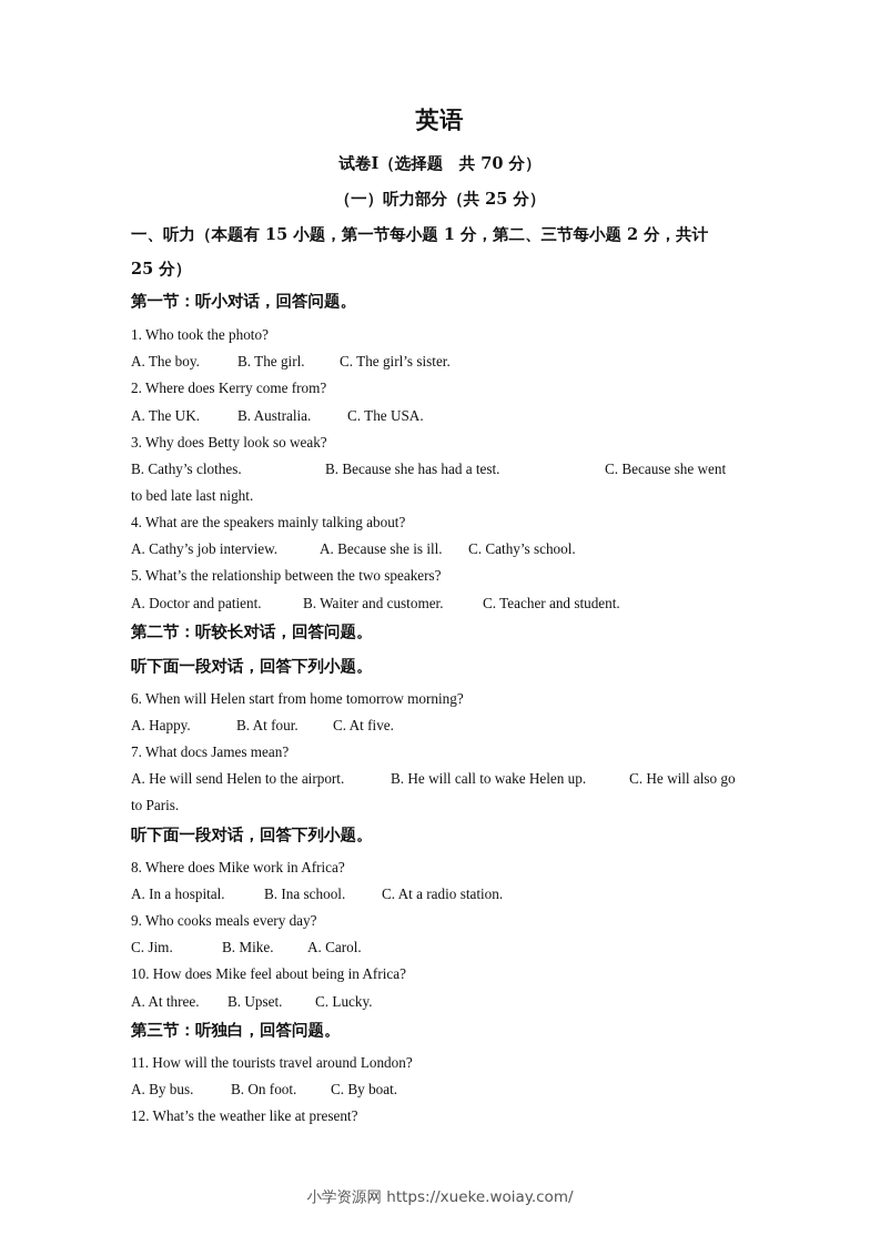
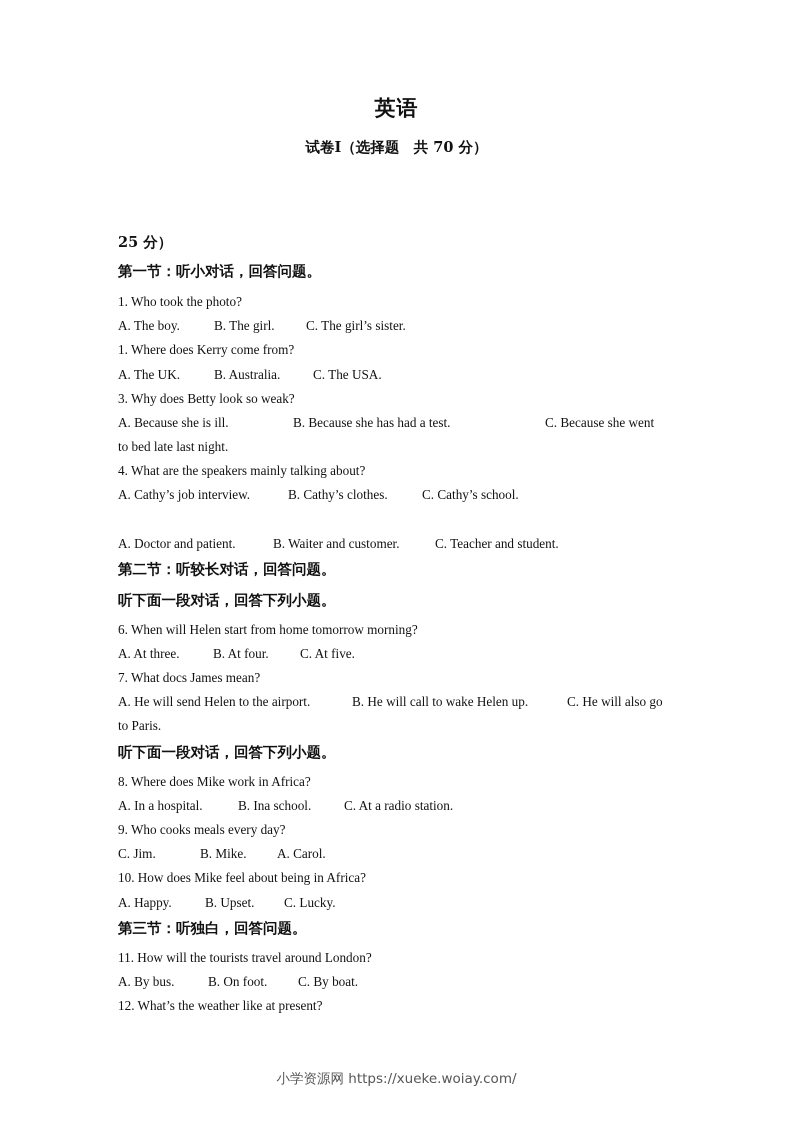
  英语
  试卷Ⅰ（选择题 共 70 分）
- （一）听力部分（共 25 分）
- 一、听力（本题有 15 小题，第一节每小题 1 分，第二、三节每小题 2 分，共计
  25 分）
  第一节：听小对话，回答问题。
  1. Who took the photo?
  A. The boy.
  B. The girl.
  C. The girl’s sister.
- 2. Where does Kerry come from?
+ 1. Where does Kerry come from?
  A. The UK.
  B. Australia.
  C. The USA.
  3. Why does Betty look so weak?
- B. Cathy’s clothes.
+ A. Because she is ill.
  B. Because she has had a test.
  C. Because she went
  to bed late last night.
  4. What are the speakers mainly talking about?
  A. Cathy’s job interview.
- A. Because she is ill.
+ B. Cathy’s clothes.
  C. Cathy’s school.
- 5. What’s the relationship between the two speakers?
  A. Doctor and patient.
  B. Waiter and customer.
  C. Teacher and student.
  第二节：听较长对话，回答问题。
  听下面一段对话，回答下列小题。
  6. When will Helen start from home tomorrow morning?
- A. Happy.
+ A. At three.
  B. At four.
  C. At five.
  7. What docs James mean?
  A. He will send Helen to the airport.
  B. He will call to wake Helen up.
  C. He will also go
  to Paris.
  听下面一段对话，回答下列小题。
  8. Where does Mike work in Africa?
  A. In a hospital.
  B. Ina school.
  C. At a radio station.
  9. Who cooks meals every day?
  C. Jim.
  B. Mike.
  A. Carol.
  10. How does Mike feel about being in Africa?
- A. At three.
+ A. Happy.
  B. Upset.
  C. Lucky.
  第三节：听独白，回答问题。
  11. How will the tourists travel around London?
  A. By bus.
  B. On foot.
  C. By boat.
  12. What’s the weather like at present?
  小学资源网 https://xueke.woiay.com/
